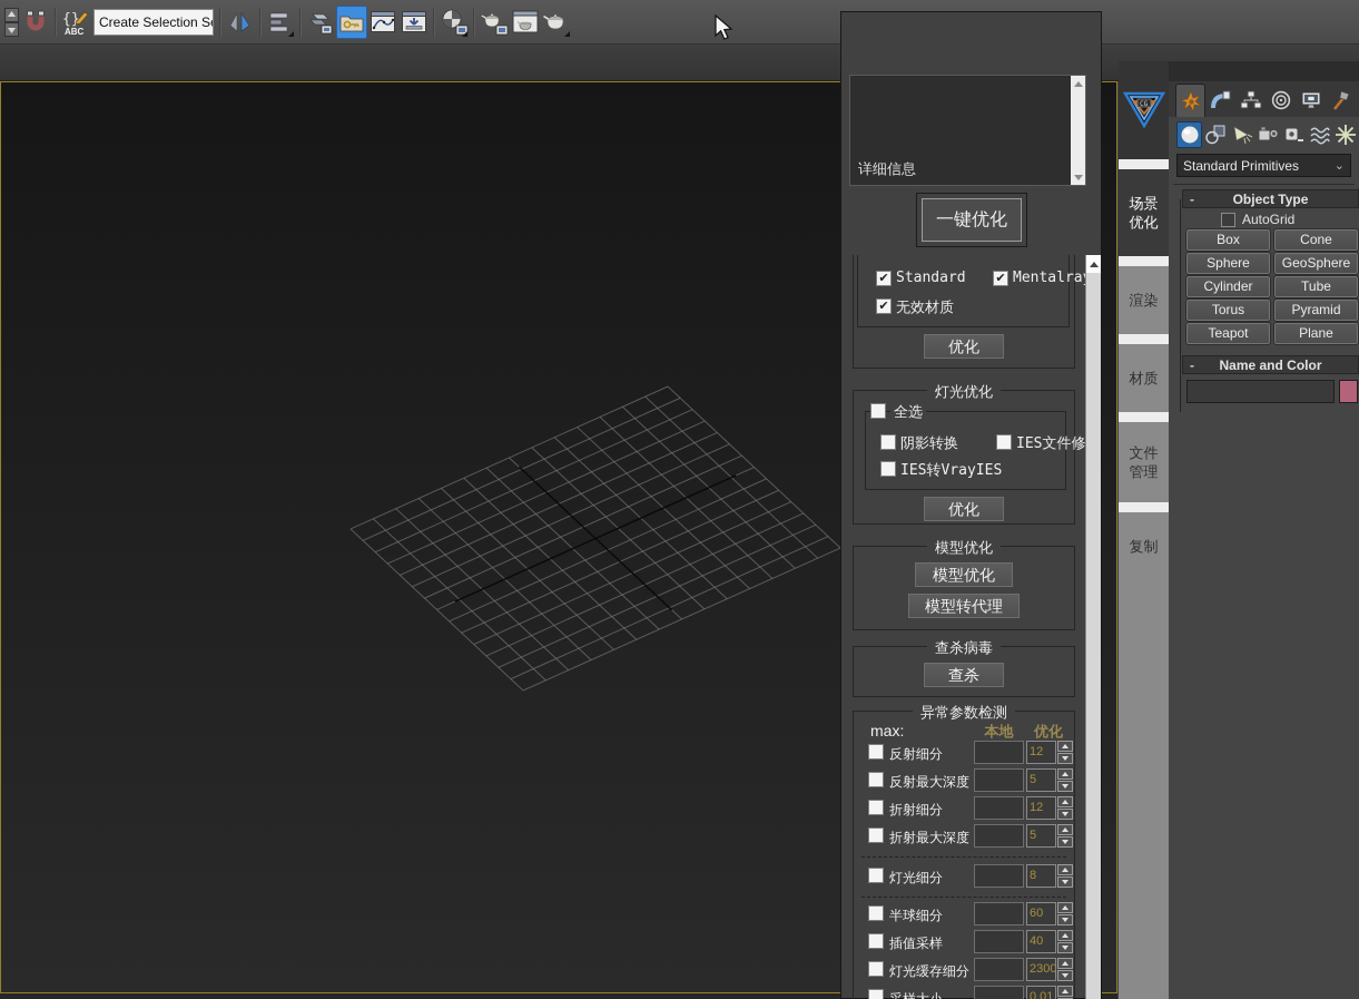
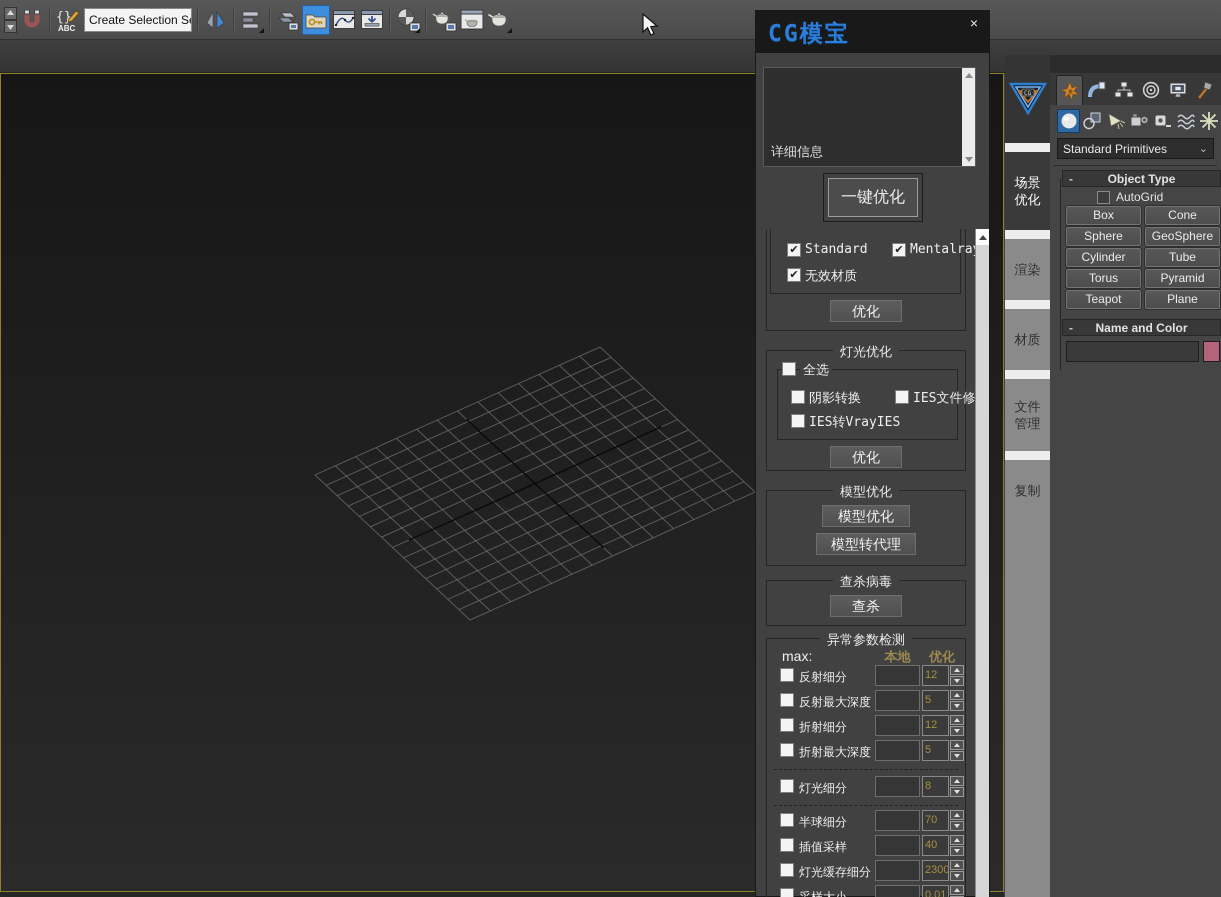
  {}
  ABC
  Create Selection S
  场景优化
  渲染
  材质
  文件管理
  复制
  Standard Primitives
  ⌄
  -
  Object Type
  AutoGrid
  Box
  Cone
  Sphere
  GeoSphere
  Cylinder
  Tube
  Torus
  Pyramid
  Teapot
  Plane
  -
  Name and Color
+ CG模宝
+ ×
  详细信息
  一键优化
  ✔
  Standard
  ✔
  Mentalra
  ✔
  无效材质
  优化
  灯光优化
  全选
  阴影转换
  IES文件修
  IES转VrayIES
  优化
  模型优化
  模型优化
  模型转代理
  查杀病毒
  查杀
  异常参数检测
  max:
  本地
  优化
  反射细分
  12
  反射最大深度
  5
  折射细分
  12
  折射最大深度
  5
  灯光细分
  8
  半球细分
- 60
+ 70
  插值采样
  40
  灯光缓存细分
  2300
  0.01
